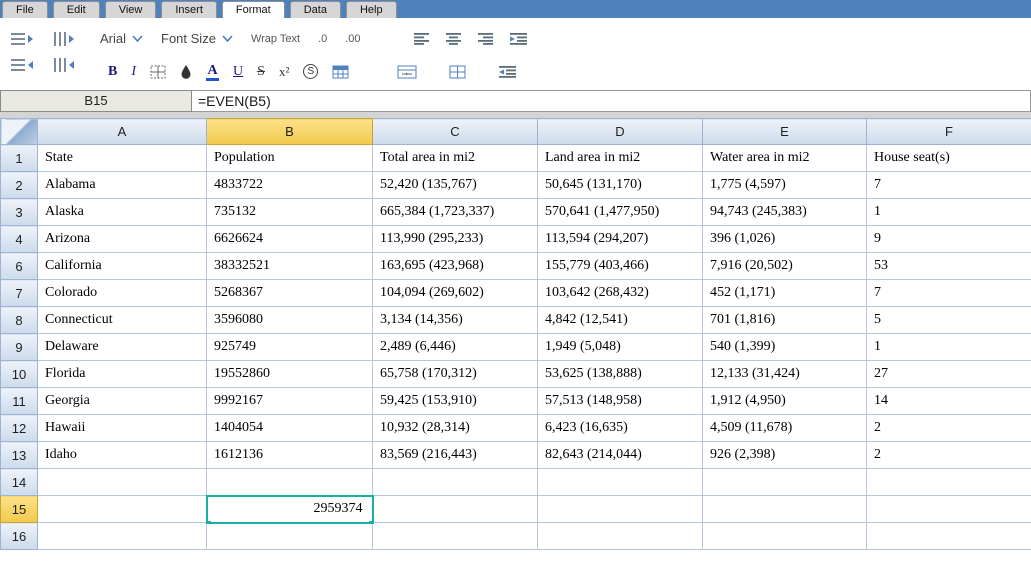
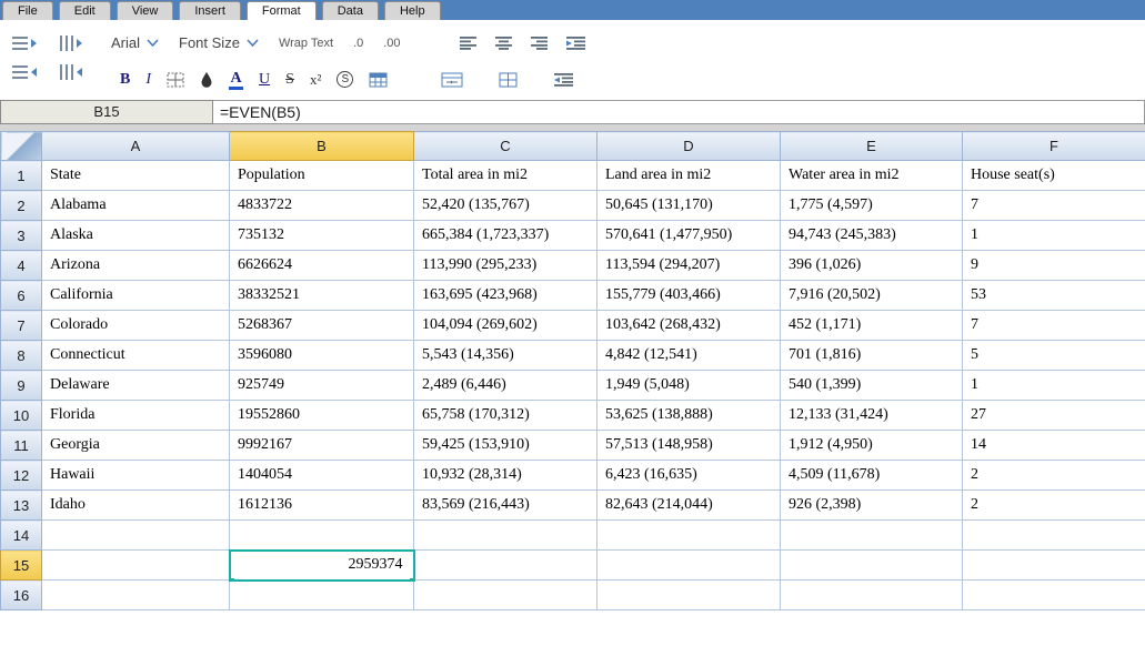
  File
  Edit
  View
  Insert
  Format
  Data
  Help
  Arial
  Font Size
  Wrap Text
  .0
  .00
  B
  I
  A
  U
  S
  x²
  S
  B15
  =EVEN(B5)
  	A	B	C	D	E	F
  1	State	Population	Total area in mi2	Land area in mi2	Water area in mi2	House seat(s)
  2	Alabama	4833722	52,420 (135,767)	50,645 (131,170)	1,775 (4,597)	7
  3	Alaska	735132	665,384 (1,723,337)	570,641 (1,477,950)	94,743 (245,383)	1
  4	Arizona	6626624	113,990 (295,233)	113,594 (294,207)	396 (1,026)	9
  6	California	38332521	163,695 (423,968)	155,779 (403,466)	7,916 (20,502)	53
  7	Colorado	5268367	104,094 (269,602)	103,642 (268,432)	452 (1,171)	7
- 8	Connecticut	3596080	3,134 (14,356)	4,842 (12,541)	701 (1,816)	5
+ 8	Connecticut	3596080	5,543 (14,356)	4,842 (12,541)	701 (1,816)	5
  9	Delaware	925749	2,489 (6,446)	1,949 (5,048)	540 (1,399)	1
  10	Florida	19552860	65,758 (170,312)	53,625 (138,888)	12,133 (31,424)	27
  11	Georgia	9992167	59,425 (153,910)	57,513 (148,958)	1,912 (4,950)	14
  12	Hawaii	1404054	10,932 (28,314)	6,423 (16,635)	4,509 (11,678)	2
  13	Idaho	1612136	83,569 (216,443)	82,643 (214,044)	926 (2,398)	2
  14
  15		2959374
  16
